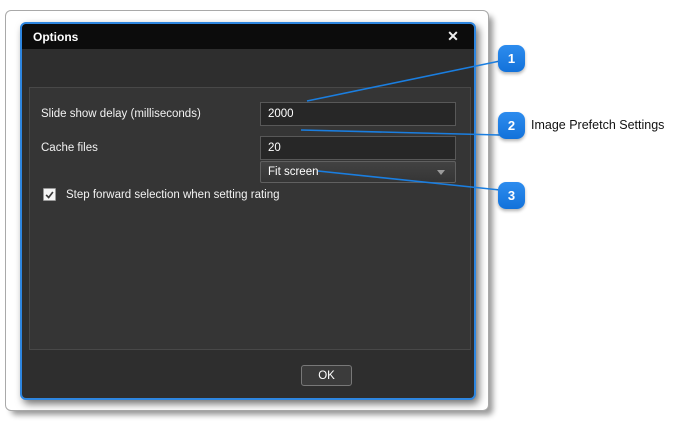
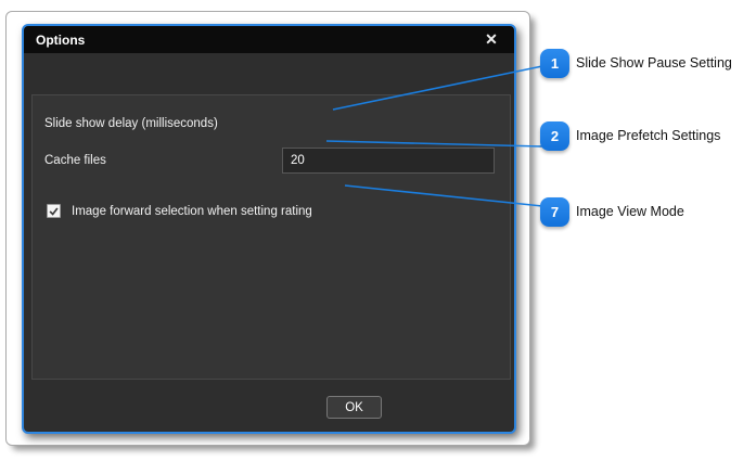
  Options
  ✕
  Slide show delay (milliseconds)
- 2000
  Cache files
  20
- Fit screen
- Step forward selection when setting rating
+ Image forward selection when setting rating
  OK
  1
+ Slide Show Pause Setting
  2
  Image Prefetch Settings
- 3
+ 7
+ Image View Mode
